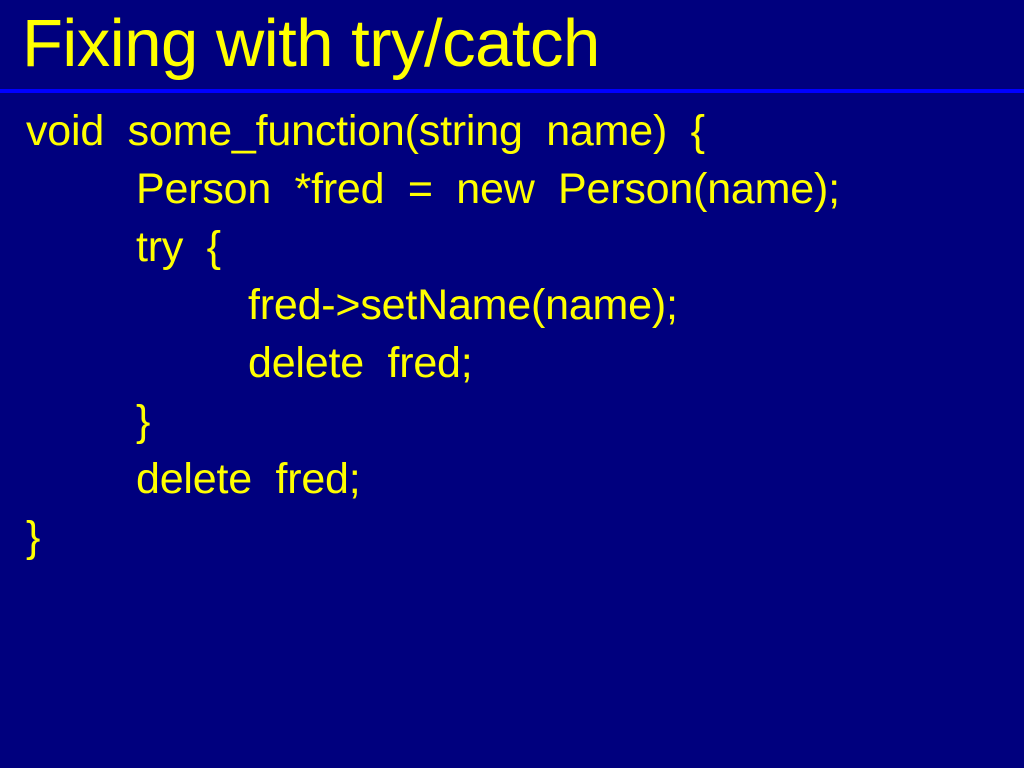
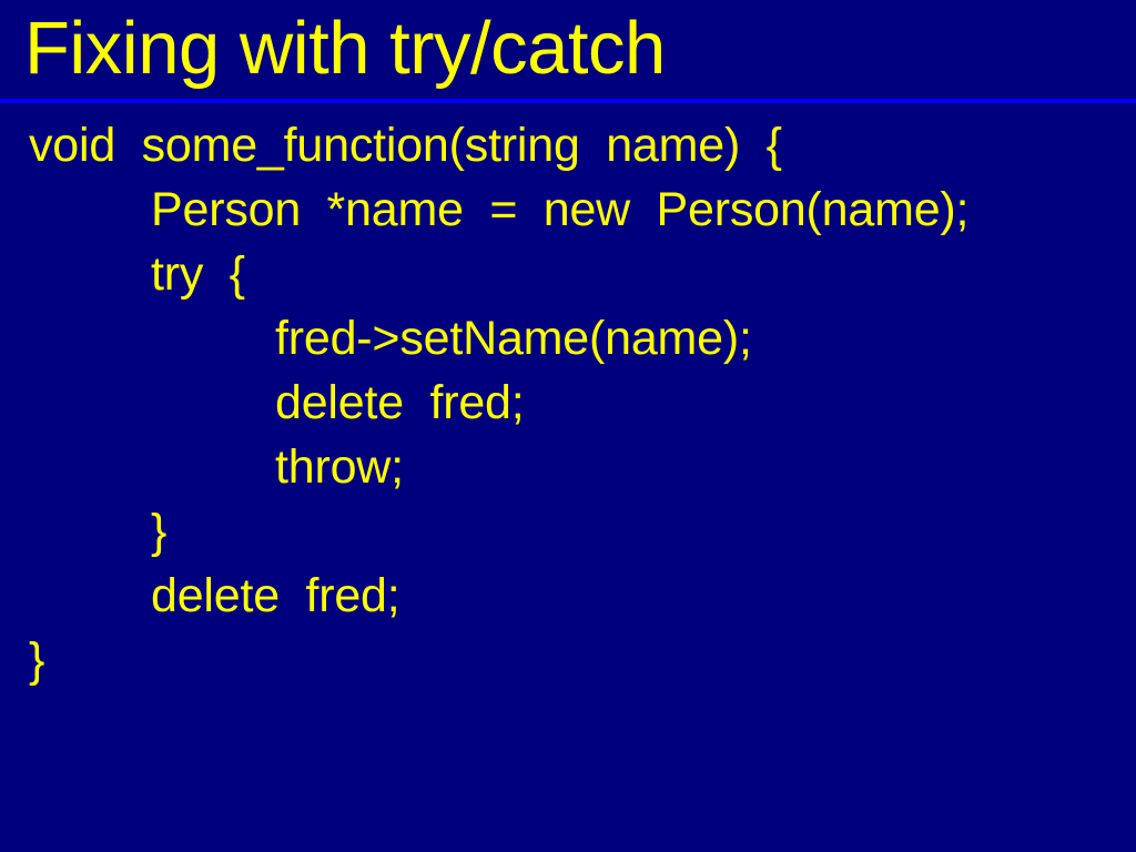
  Fixing with try/catch
  void some_function(string name) {
- Person *fred = new Person(name);
+ Person *name = new Person(name);
  try {
  fred->setName(name);
  delete fred;
+ throw;
  }
  delete fred;
  }
